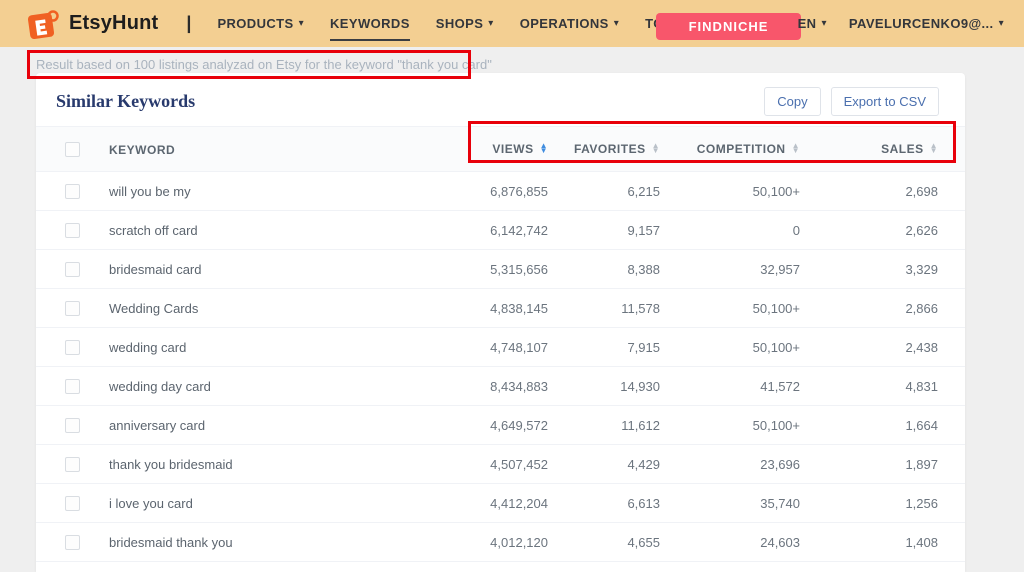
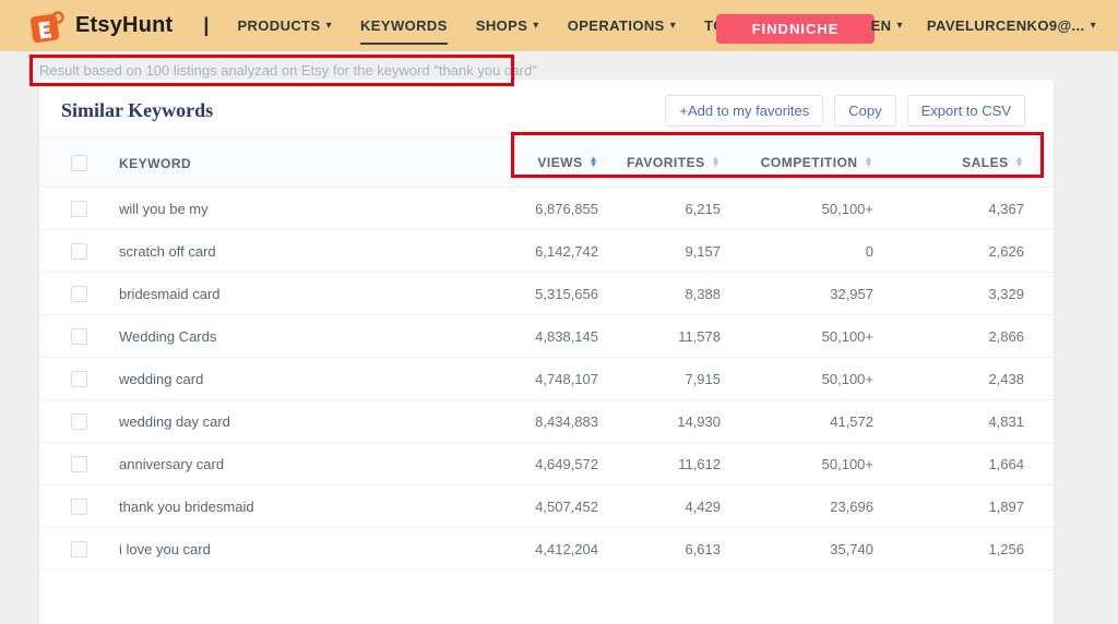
  EtsyHunt
  |
  PRODUCTS
  ▾
  KEYWORDS
  SHOPS
  ▾
  OPERATIONS
  ▾
  FINDNICHE
  EN
  ▾
  PAVELURCENKO9@...
  ▾
  Result based on 100 listings analyzad on Etsy for the keyword "thank you card"
  Similar Keywords
+ +Add to my favorites
  Copy
  Export to CSV
  KEYWORD
  VIEWS
  ▲
  ▼
  FAVORITES
  ▲
  ▼
  COMPETITION
  ▲
  ▼
  SALES
  ▲
  ▼
  will you be my
  6,876,855
  6,215
  50,100+
- 2,698
+ 4,367
  scratch off card
  6,142,742
  9,157
  0
  2,626
  bridesmaid card
  5,315,656
  8,388
  32,957
  3,329
  Wedding Cards
  4,838,145
  11,578
  50,100+
  2,866
  wedding card
  4,748,107
  7,915
  50,100+
  2,438
  wedding day card
  8,434,883
  14,930
  41,572
  4,831
  anniversary card
  4,649,572
  11,612
  50,100+
  1,664
  thank you bridesmaid
  4,507,452
  4,429
  23,696
  1,897
  i love you card
  4,412,204
  6,613
  35,740
  1,256
- bridesmaid thank you
- 4,012,120
- 4,655
- 24,603
- 1,408
